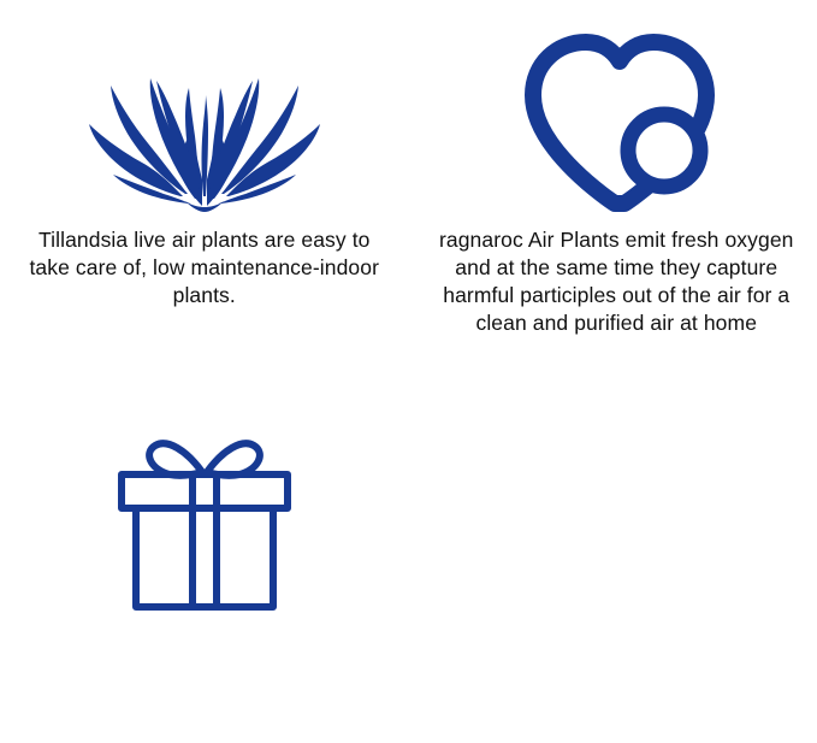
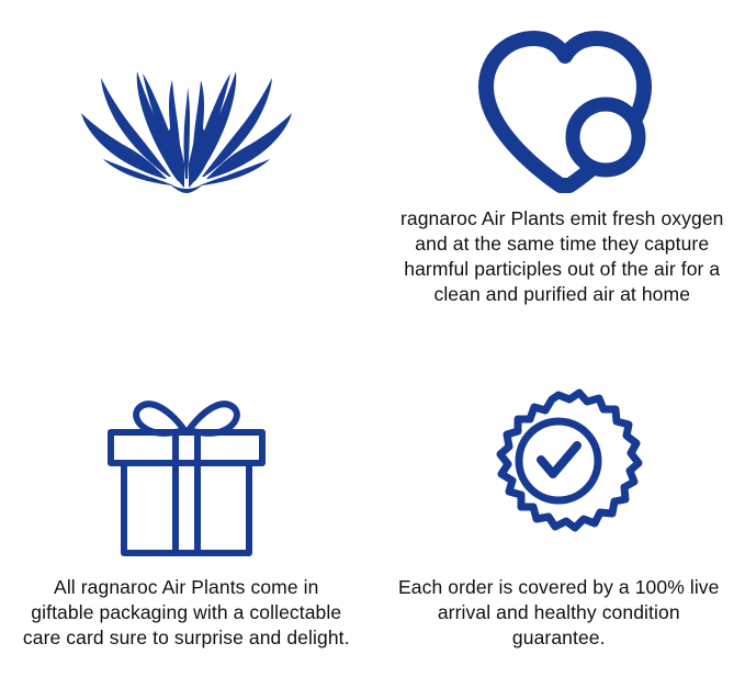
- Tillandsia live air plants are easy to take care of, low maintenance-indoor plants.
  ragnaroc Air Plants emit fresh oxygen and at the same time they capture harmful participles out of the air for a clean and purified air at home
+ All ragnaroc Air Plants come in giftable packaging with a collectable care card sure to surprise and delight.
+ Each order is covered by a 100% live arrival and healthy condition guarantee.
